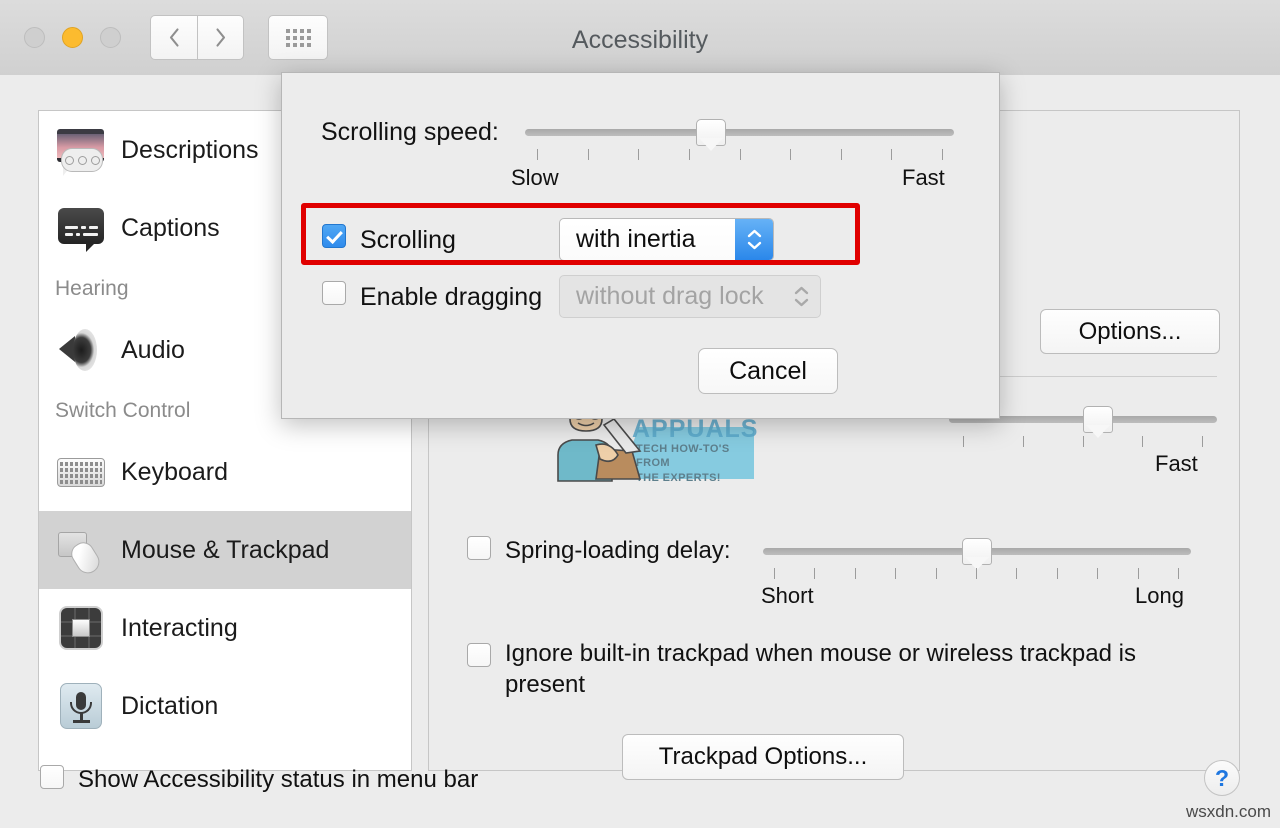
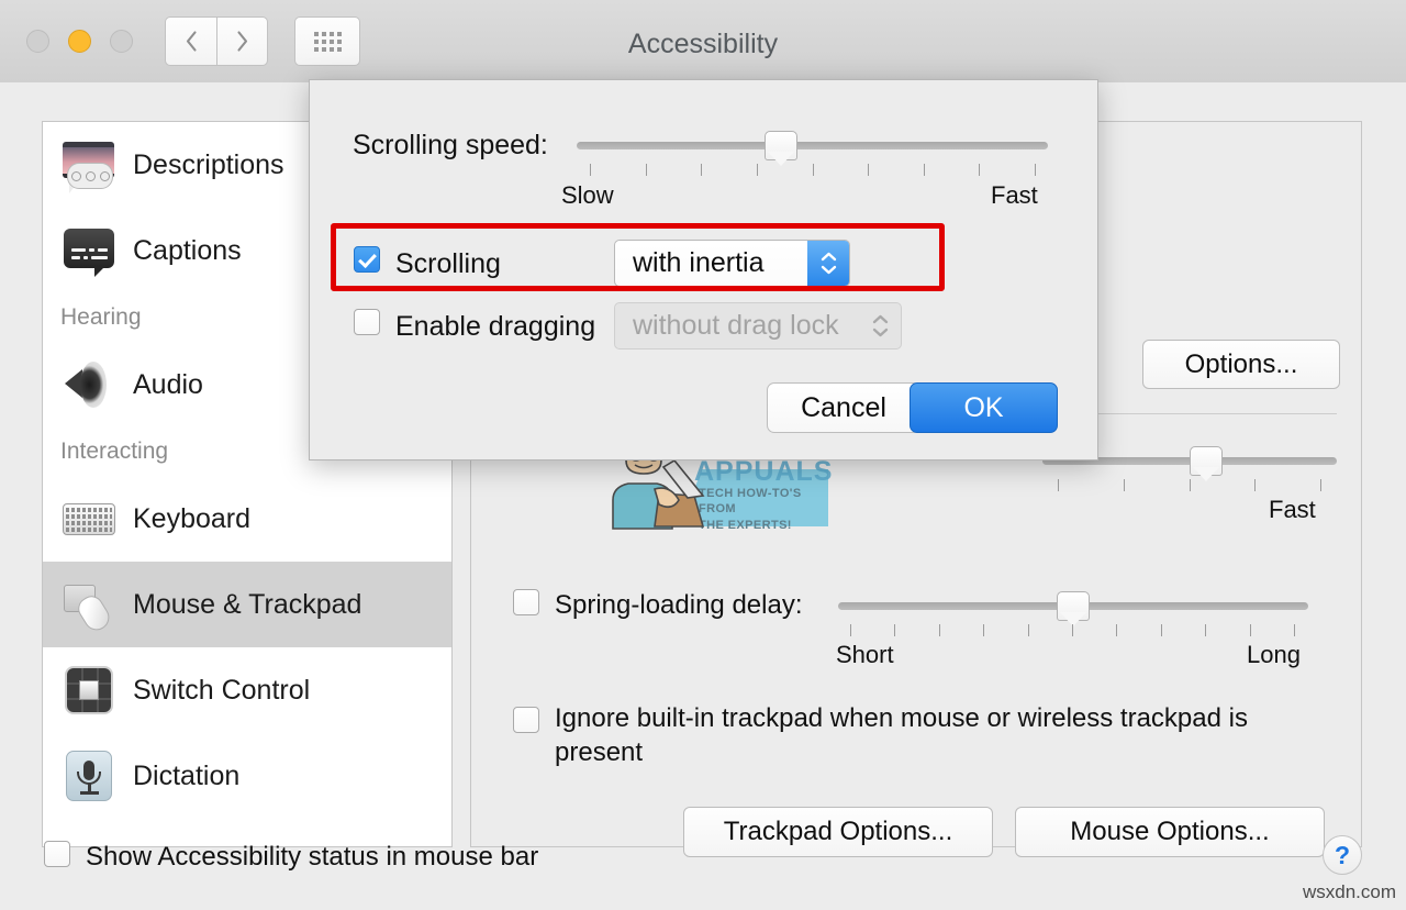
  Accessibility
  Descriptions
  Captions
  Hearing
  Audio
- Switch Control
+ Interacting
  Keyboard
  Mouse & Trackpad
- Interacting
+ Switch Control
  Dictation
  Options...
  Fast
  Spring-loading delay:
  Short
  Long
  Ignore built-in trackpad when mouse or wireless trackpad is present
  Trackpad Options...
+ Mouse Options...
- Show Accessibility status in menu bar
+ Show Accessibility status in mouse bar
  ?
  Scrolling speed:
  Slow
  Fast
  Scrolling
  with inertia
  Enable dragging
  without drag lock
  Cancel
+ OK
  APPUALS
  TECH HOW-TO'S FROM
  HE EXPERTS!
  wsxdn.com
